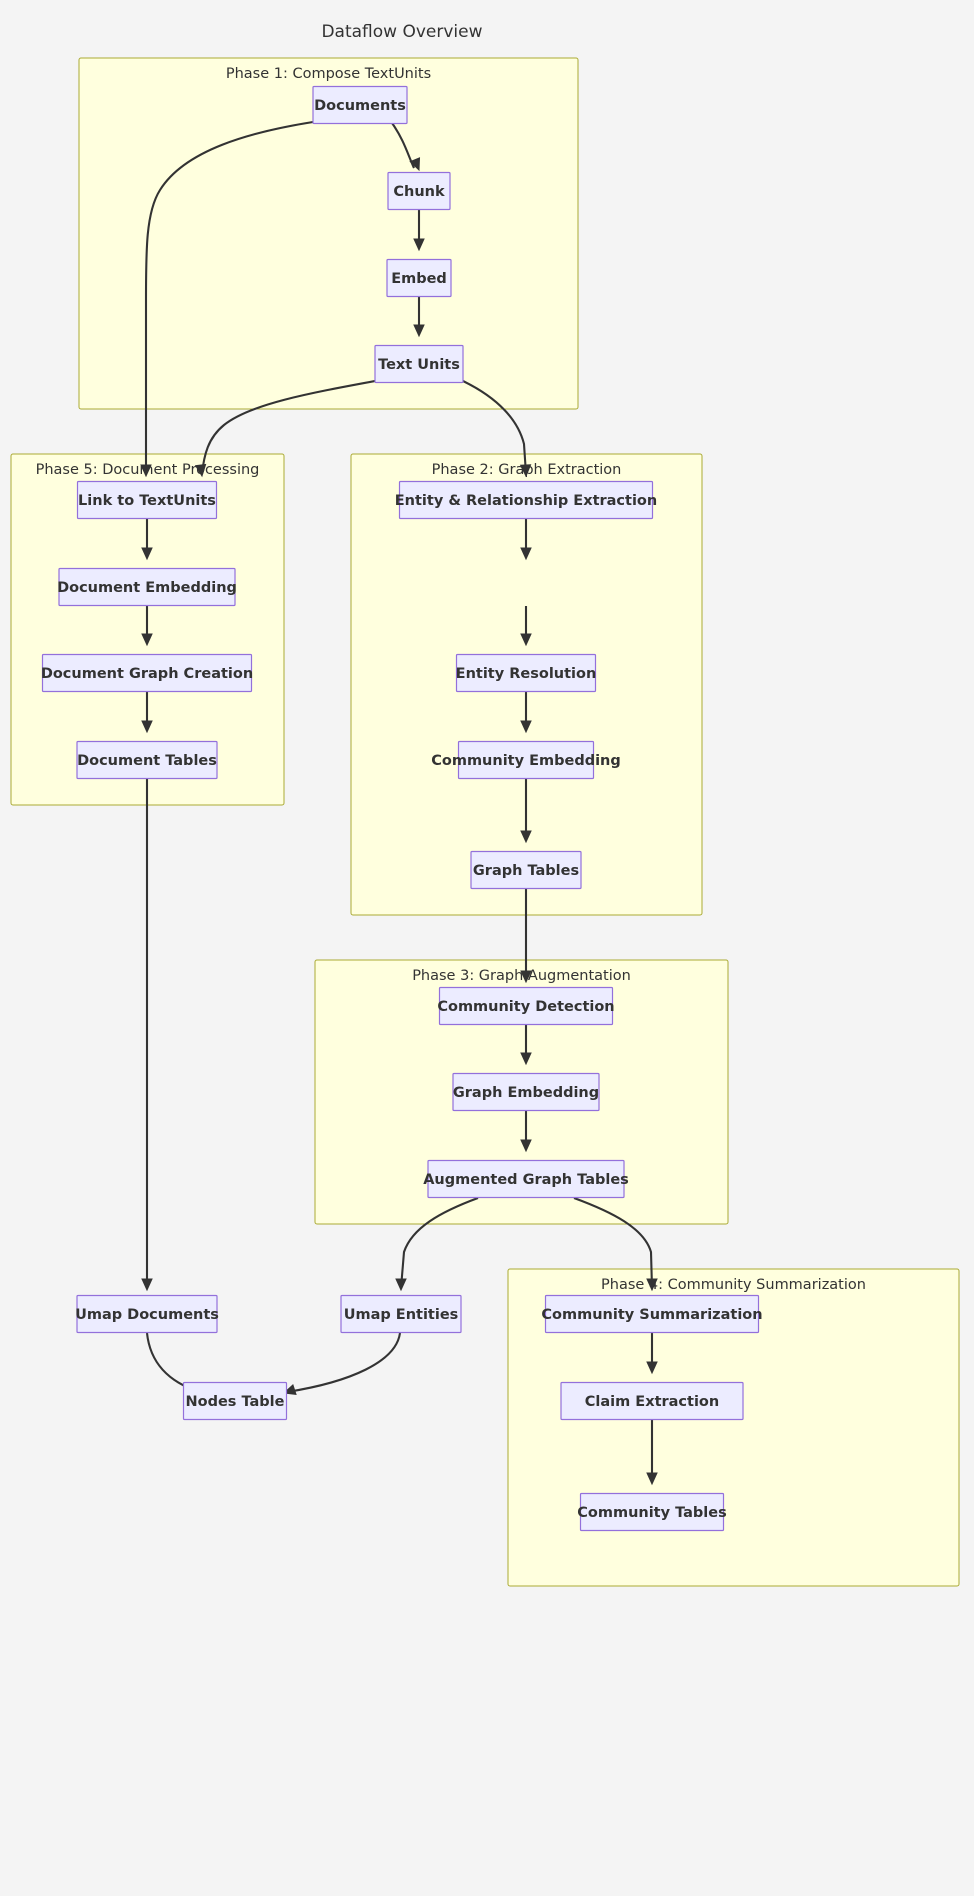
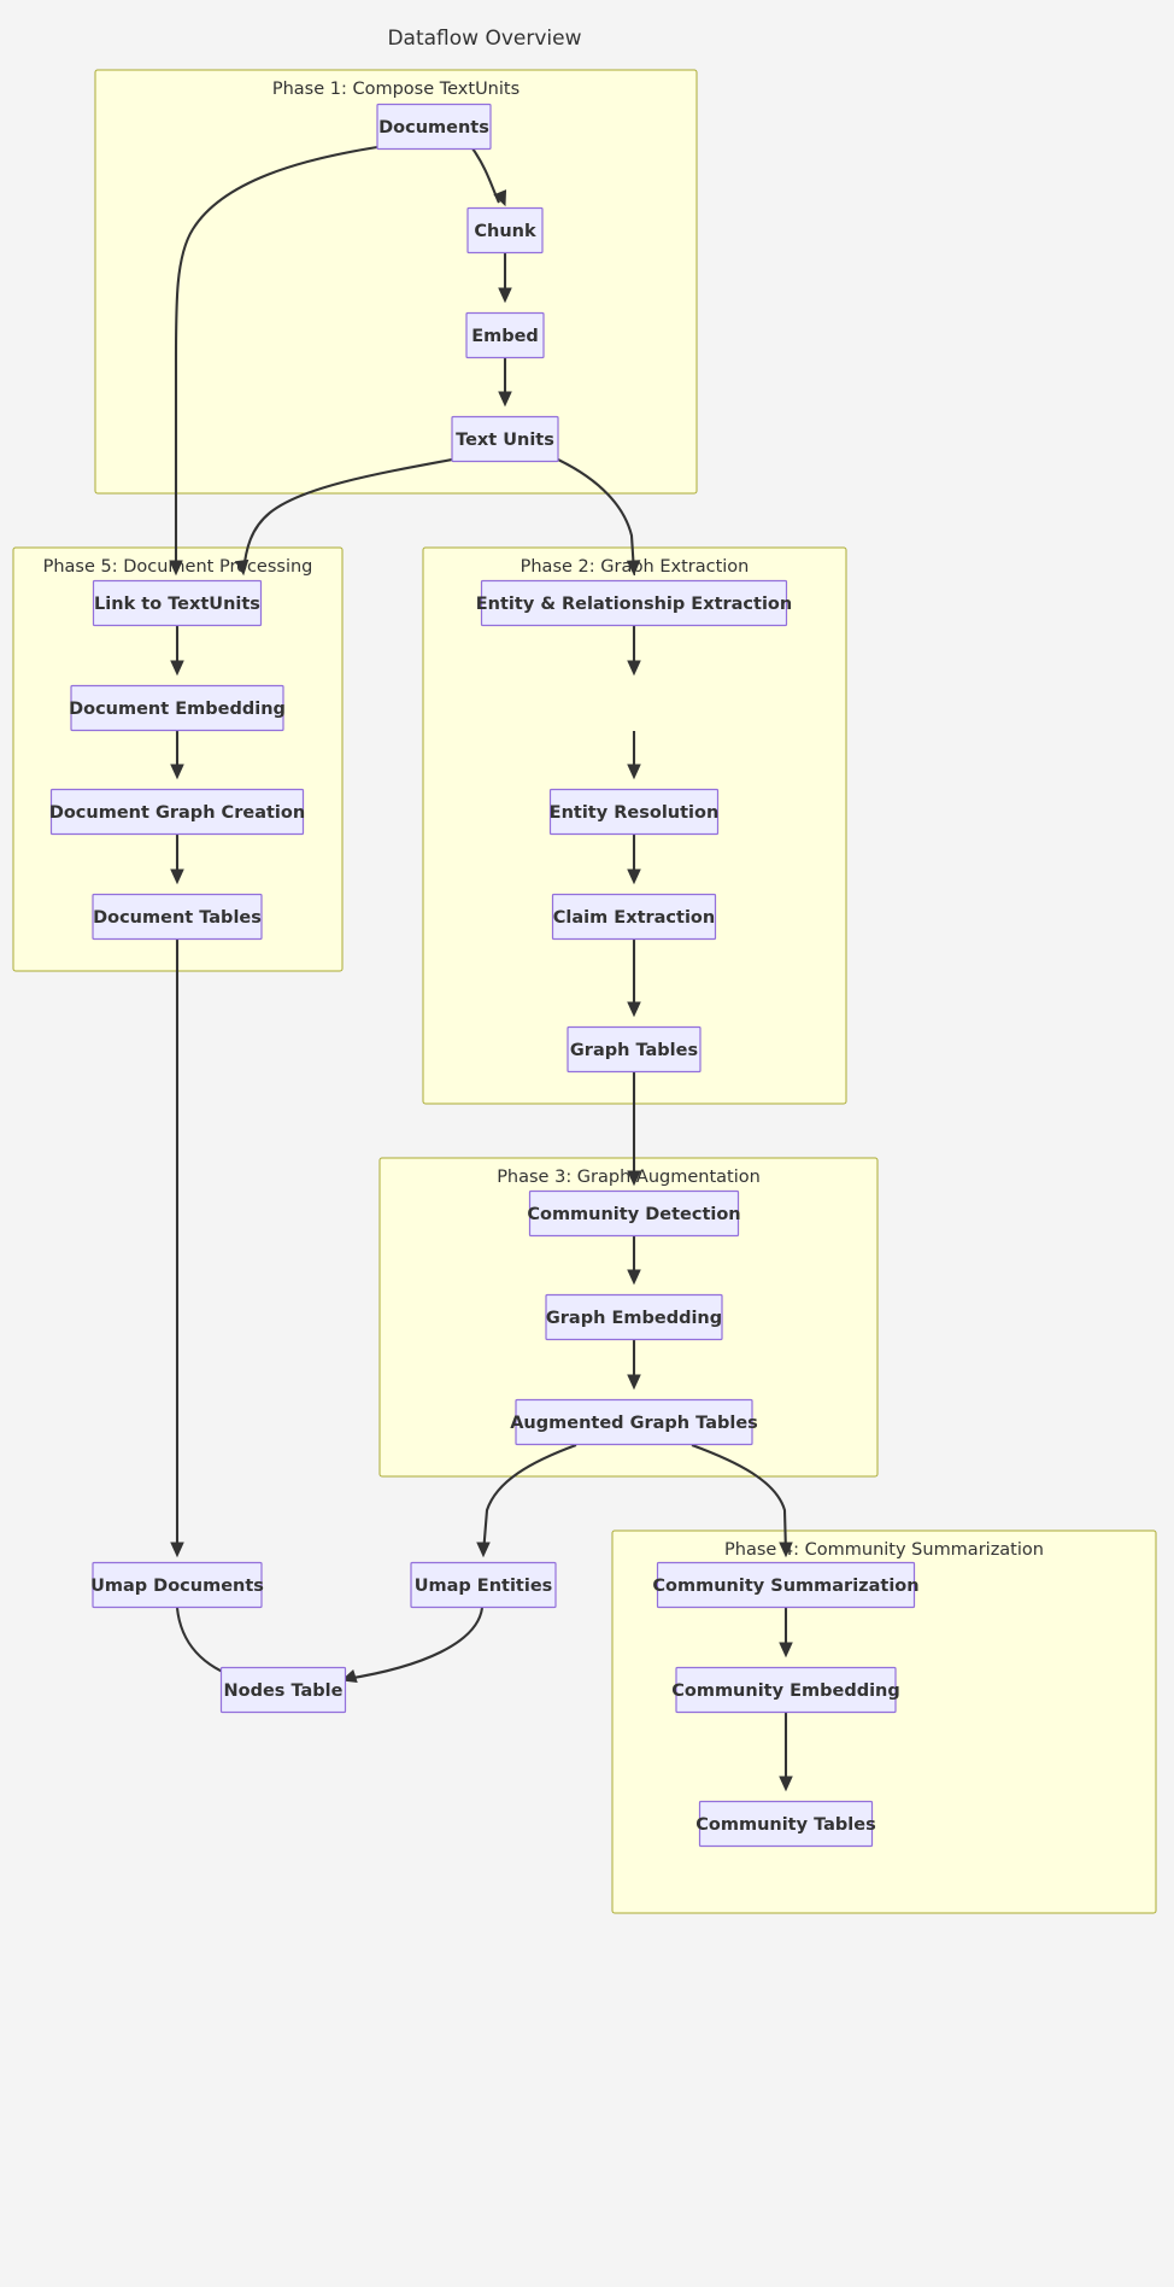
  Dataflow Overview
  Phase 1: Compose TextUnits
  Phase 5: Docuent Prcessing
  Phase 2: Grah Extraction
  Phase 3: Graph Augmentation
  Phase: Community Summarization
  Documents
  Chunk
  Embed
  Text Units
  Link to TextUnits
  Document Embedding
  Document Graph Creation
  Document Tables
  Entity & Relationship Extraction
  Entity Resolution
- Community Embedding
+ Claim Extraction
  Graph Tables
  Community Detection
  Graph Embedding
  Augmented Graph Tables
  Umap Documents
  Umap Entities
  Nodes Table
  Community Summarization
- Claim Extraction
+ Community Embedding
  Community Tables
